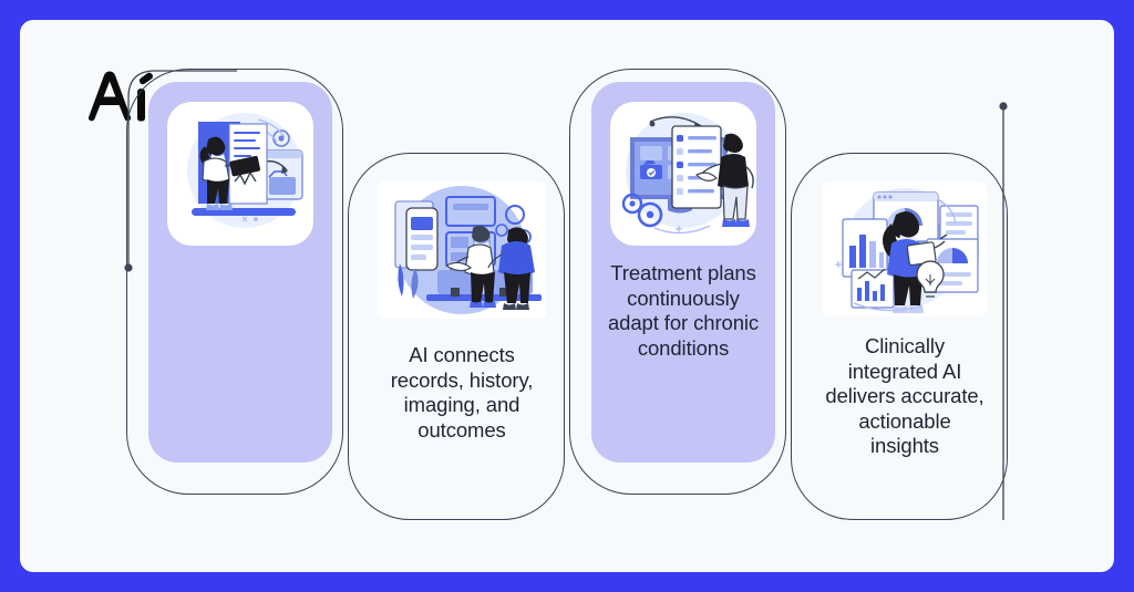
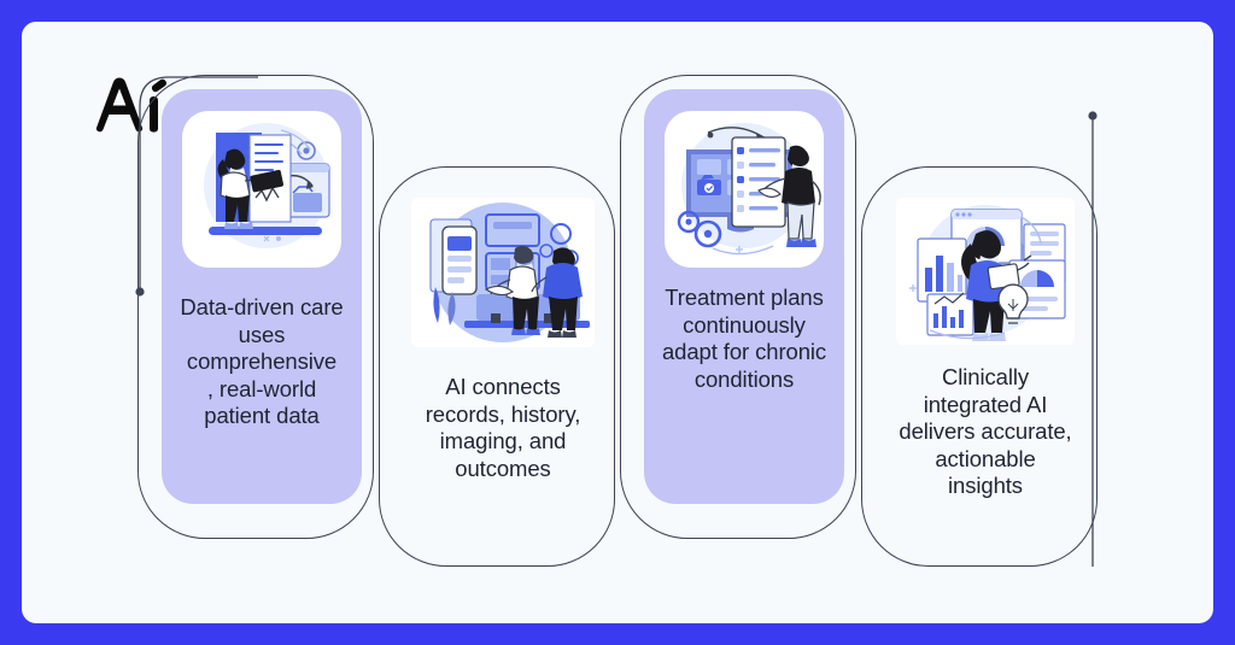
+ Data-driven care uses comprehensive
+ , real-world patient data
  AI connects records, history, imaging, and outcomes
  Treatment plans continuously adapt for chronic conditions
  Clinically integrated AI delivers accurate, actionable insights
